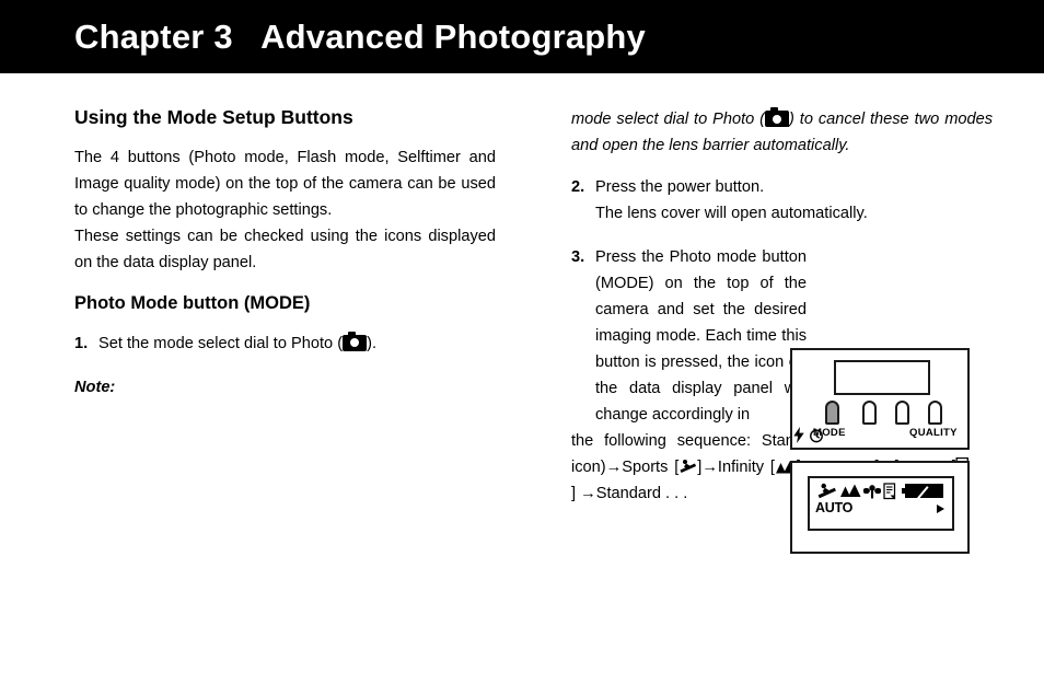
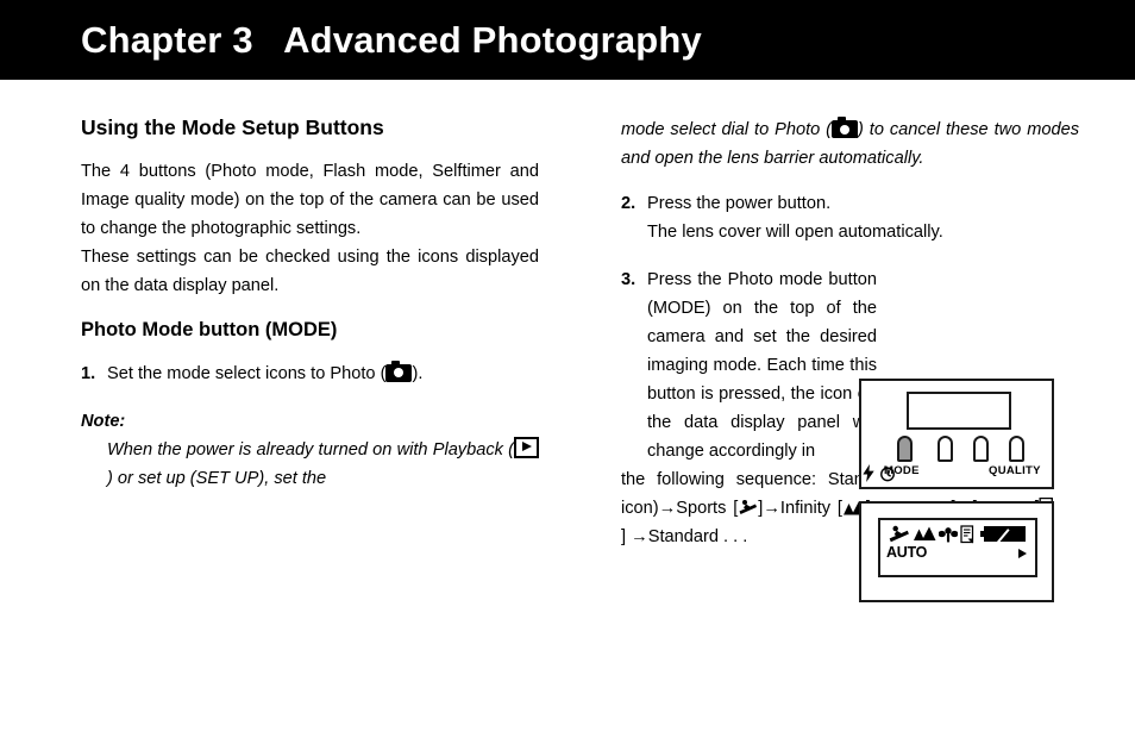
  Chapter 3 Advanced Photography
  Using the Mode Setup Buttons
  The 4 buttons (Photo mode, Flash mode, Selftimer and Image quality mode) on the top of the camera can be used to change the photographic settings.
  These settings can be checked using the icons displayed on the data display panel.
  Photo Mode button (MODE)
  1.
- Set the mode select dial to Photo ( ).
+ Set the mode select icons to Photo ( ).
  Note:
+ When the power is already turned on with Playback () or set up (SET UP), set the
  mode select dial to Photo ( ) to cancel these two modes and open the lens barrier automatically.
  2.
  Press the power button.
  The lens cover will open automatically.
  3.
  Press the Photo mode button (MODE) on the top of the camera and set the desired imaging mode. Each time this button is pressed, the icon the data display panel change accordingly in
  MODE
  QUALITY
  AUTO
